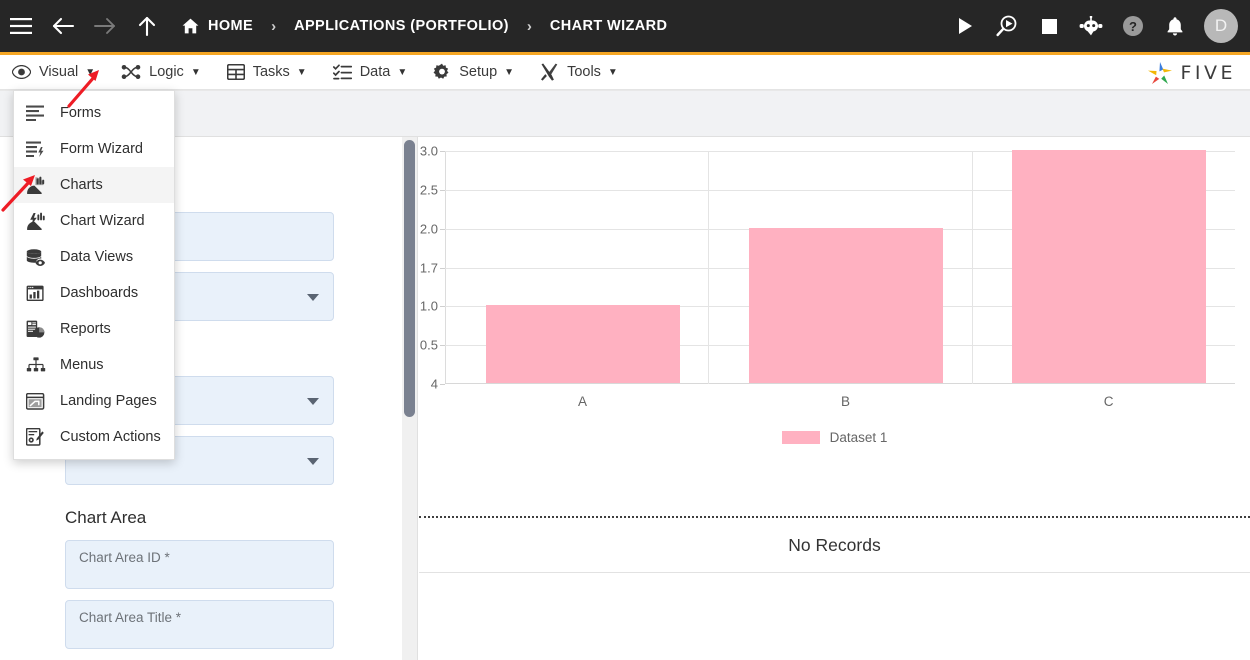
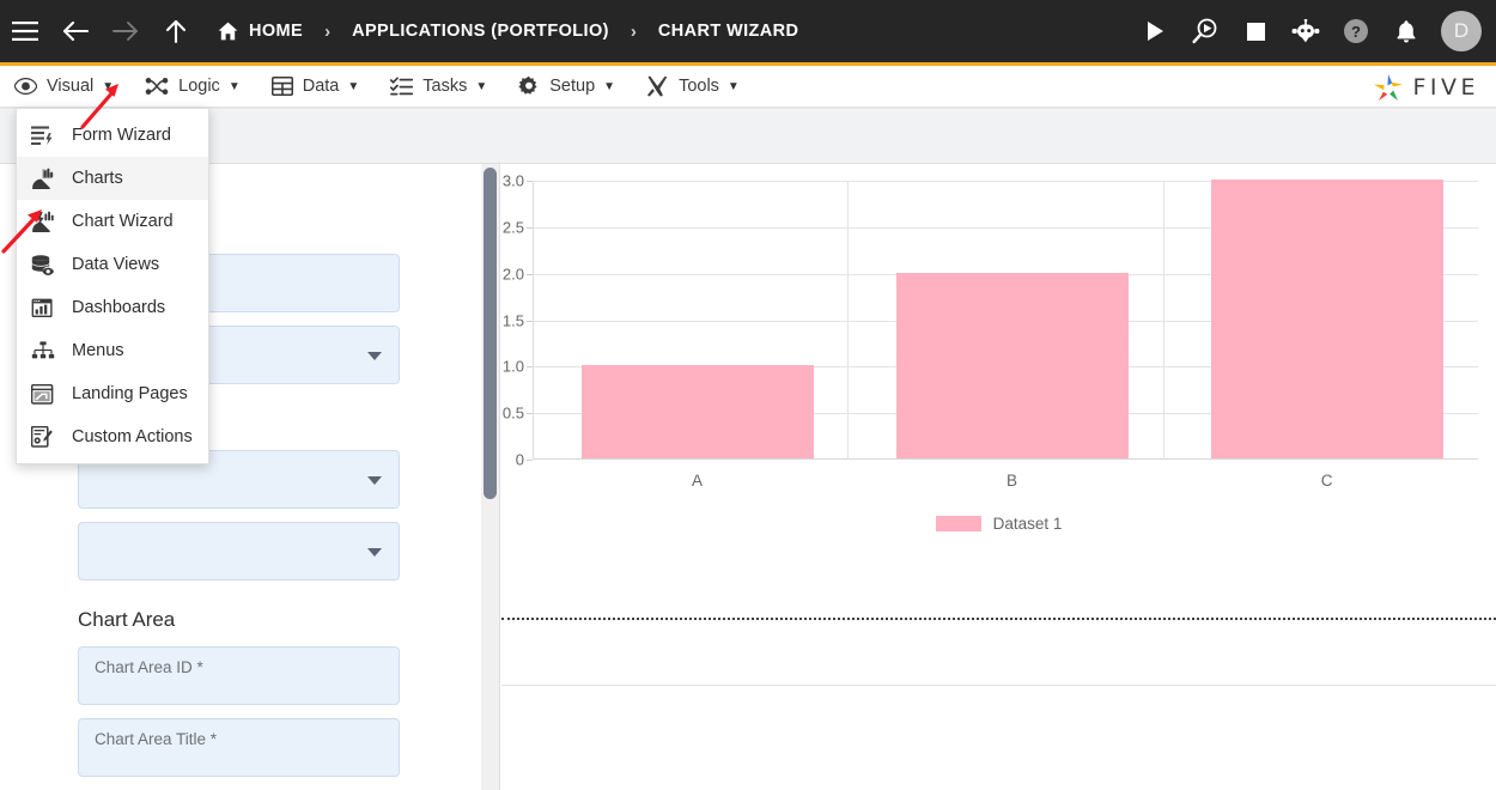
  HOME
  ›
  APPLICATIONS (PORTFOLIO)
  ›
  CHART WIZARD
  ?
  D
  Visual
  ▼
  Logic
  ▼
- Tasks
+ Data
  ▼
- Data
+ Tasks
  ▼
  Setup
  ▼
  Tools
  ▼
  FIVE
  Chart Area
  Chart Area ID *
  Chart Area Title *
  3.0
  2.5
  2.0
- 1.7
+ 1.5
  1.0
  0.5
- 4
+ 0
  A
  B
  C
  Dataset 1
- No Records
- Forms
  Form Wizard
  Charts
  Chart Wizard
  Data Views
  Dashboards
- Reports
  Menus
  Landing Pages
  Custom Actions
